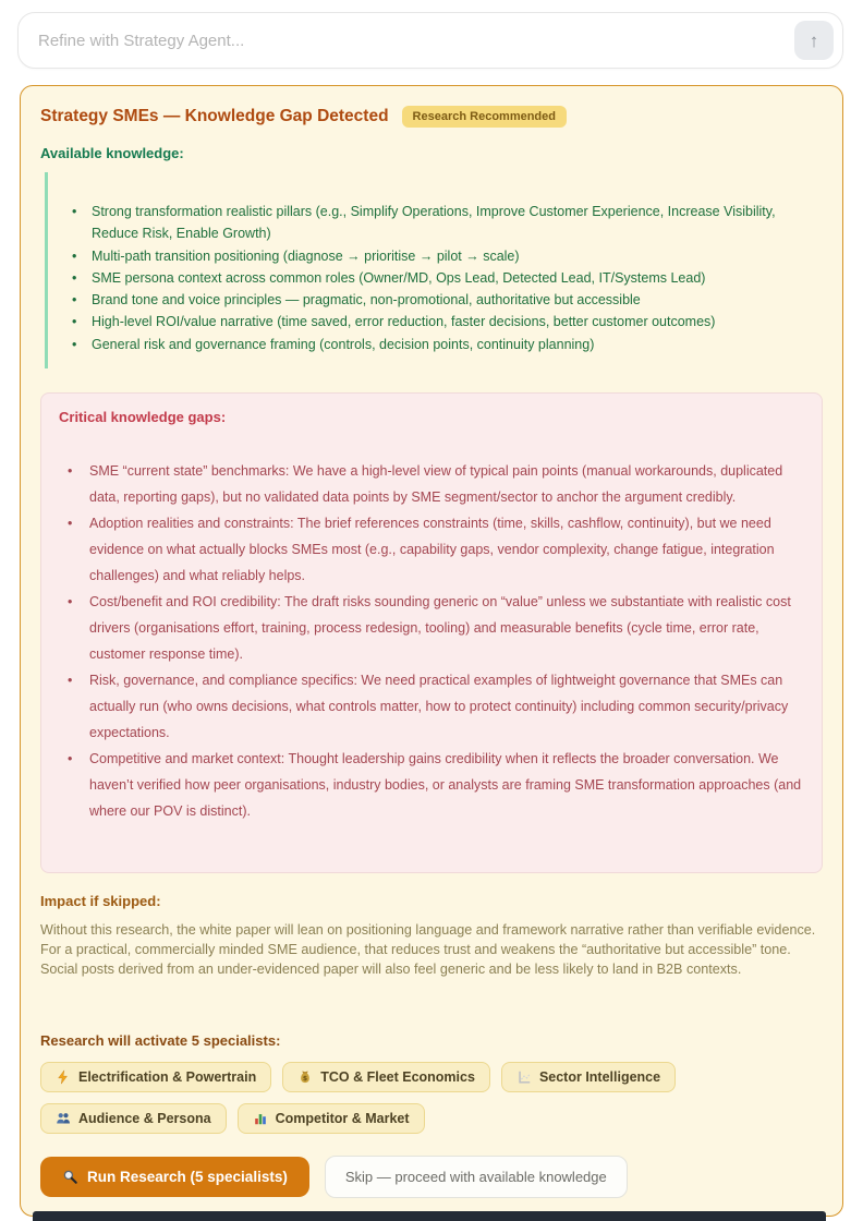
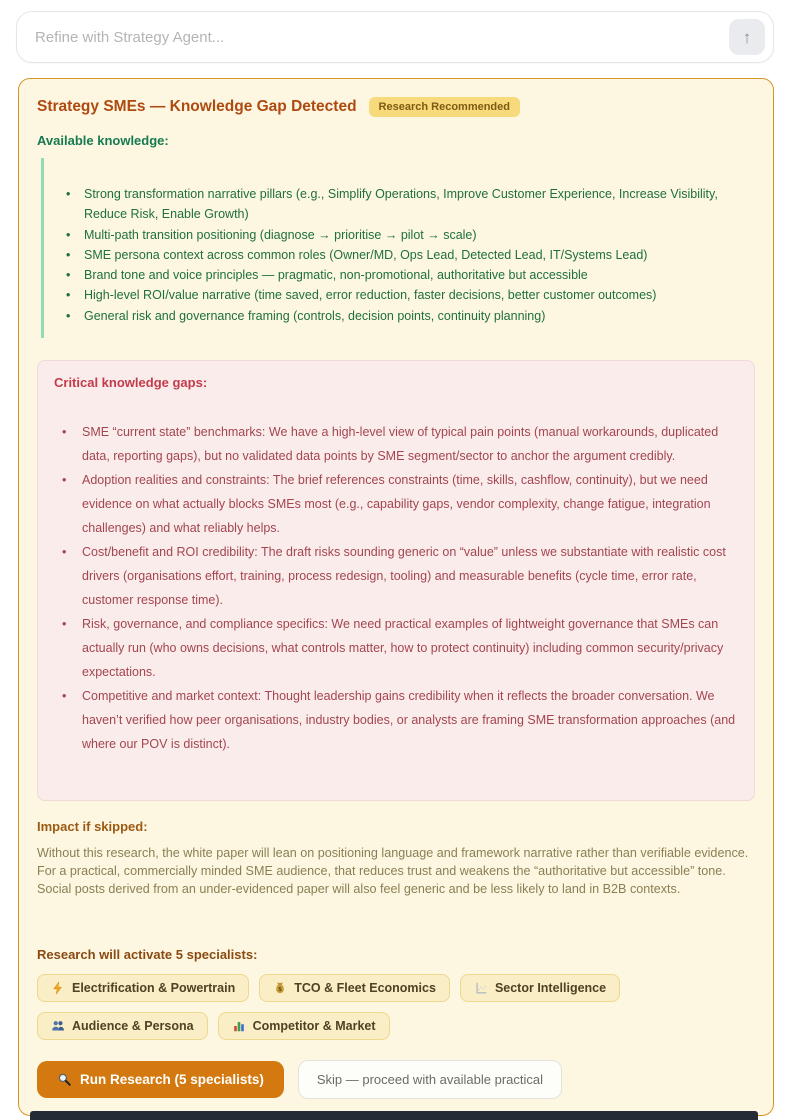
  Refine with Strategy Agent...
  ↑
  Strategy SMEs — Knowledge Gap Detected
  Research Recommended
  Available knowledge:
- Strong transformation realistic pillars (e.g., Simplify Operations, Improve Customer Experience, Increase Visibility, Reduce Risk, Enable Growth)
+ Strong transformation narrative pillars (e.g., Simplify Operations, Improve Customer Experience, Increase Visibility, Reduce Risk, Enable Growth)
  Multi-path transition positioning (diagnose → prioritise → pilot → scale)
  SME persona context across common roles (Owner/MD, Ops Lead, Detected Lead, IT/Systems Lead)
  Brand tone and voice principles — pragmatic, non-promotional, authoritative but accessible
  High-level ROI/value narrative (time saved, error reduction, faster decisions, better customer outcomes)
  General risk and governance framing (controls, decision points, continuity planning)
  Critical knowledge gaps:
  SME “current state” benchmarks: We have a high-level view of typical pain points (manual workarounds, duplicated data, reporting gaps), but no validated data points by SME segment/sector to anchor the argument credibly.
  Adoption realities and constraints: The brief references constraints (time, skills, cashflow, continuity), but we need evidence on what actually blocks SMEs most (e.g., capability gaps, vendor complexity, change fatigue, integration challenges) and what reliably helps.
  Cost/benefit and ROI credibility: The draft risks sounding generic on “value” unless we substantiate with realistic cost drivers (organisations effort, training, process redesign, tooling) and measurable benefits (cycle time, error rate, customer response time).
  Risk, governance, and compliance specifics: We need practical examples of lightweight governance that SMEs can actually run (who owns decisions, what controls matter, how to protect continuity) including common security/privacy expectations.
  Competitive and market context: Thought leadership gains credibility when it reflects the broader conversation. We haven’t verified how peer organisations, industry bodies, or analysts are framing SME transformation approaches (and where our POV is distinct).
  Impact if skipped:
  Without this research, the white paper will lean on positioning language and framework narrative rather than verifiable evidence. For a practical, commercially minded SME audience, that reduces trust and weakens the “authoritative but accessible” tone. Social posts derived from an under-evidenced paper will also feel generic and be less likely to land in B2B contexts.
  Research will activate 5 specialists:
  Electrification & Powertrain
  TCO & Fleet Economics
  Sector Intelligence
  Audience & Persona
  Competitor & Market
  Run Research (5 specialists)
- Skip — proceed with available knowledge
+ Skip — proceed with available practical
